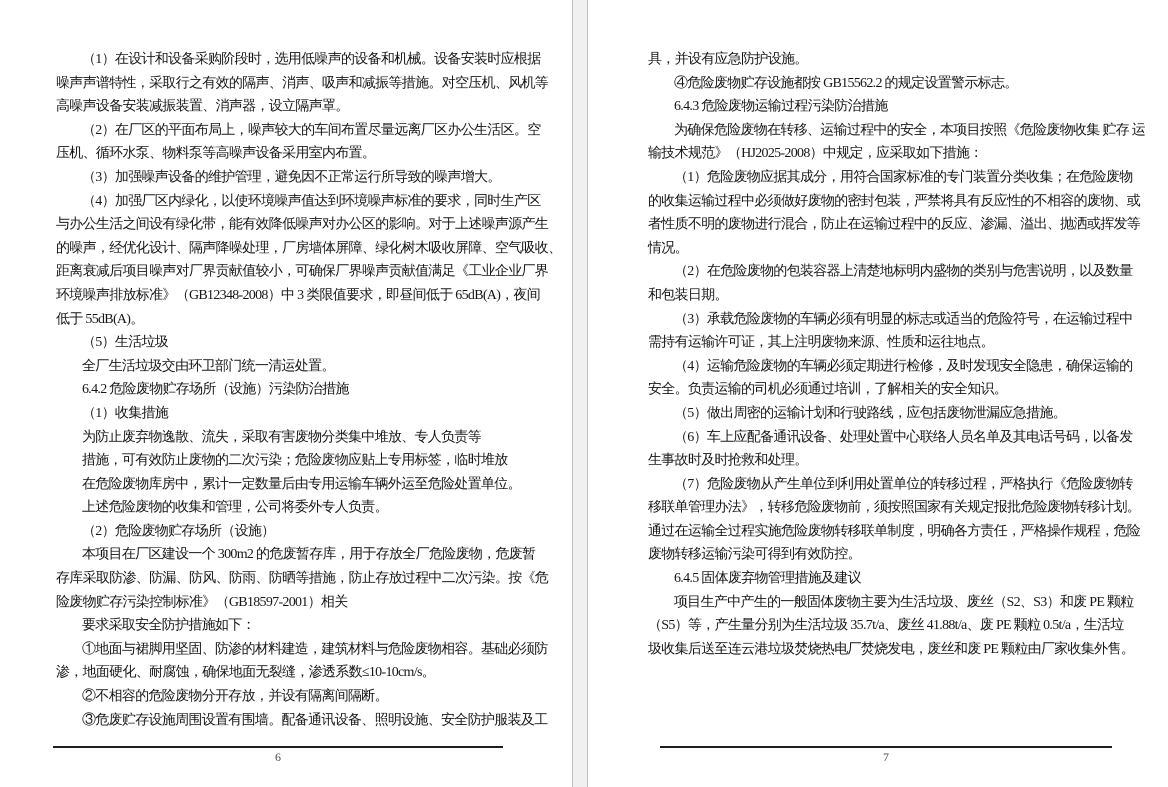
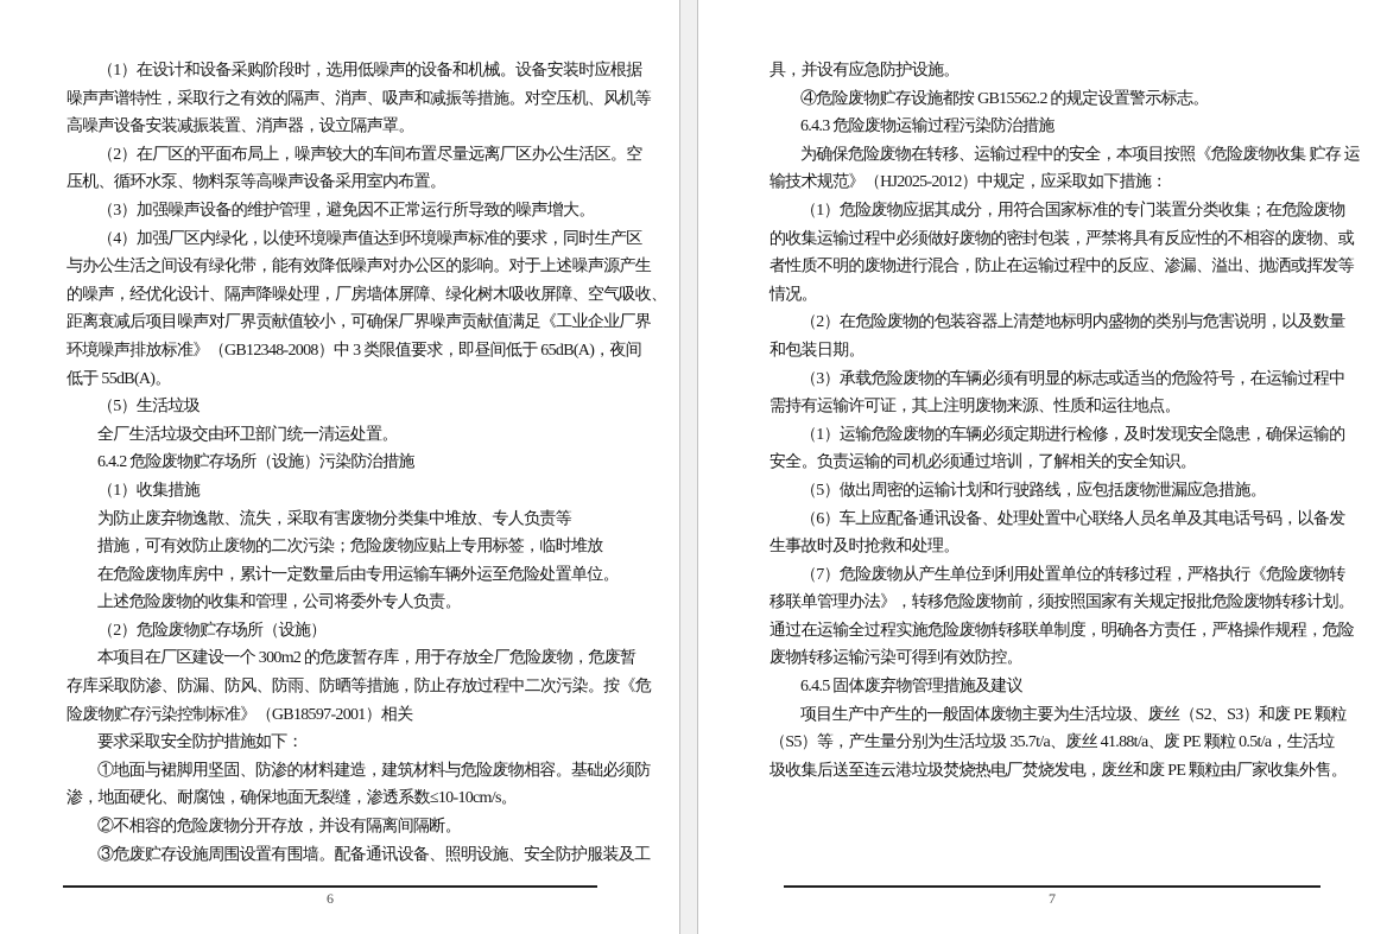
  （1）在设计和设备采购阶段时，选用低噪声的设备和机械。设备安装时应根据
  噪声声谱特性，采取行之有效的隔声、消声、吸声和减振等措施。对空压机、风机等
  高噪声设备安装减振装置、消声器，设立隔声罩。
  （2）在厂区的平面布局上，噪声较大的车间布置尽量远离厂区办公生活区。空
  压机、循环水泵、物料泵等高噪声设备采用室内布置。
  （3）加强噪声设备的维护管理，避免因不正常运行所导致的噪声增大。
  （4）加强厂区内绿化，以使环境噪声值达到环境噪声标准的要求，同时生产区
  与办公生活之间设有绿化带，能有效降低噪声对办公区的影响。对于上述噪声源产生
  的噪声，经优化设计、隔声降噪处理，厂房墙体屏障、绿化树木吸收屏障、空气吸收、
  距离衰减后项目噪声对厂界贡献值较小，可确保厂界噪声贡献值满足《工业企业厂界
  环境噪声排放标准》（GB12348-2008）中 3 类限值要求，即昼间低于 65dB(A)，夜间
  低于 55dB(A)。
  （5）生活垃圾
  全厂生活垃圾交由环卫部门统一清运处置。
  6.4.2 危险废物贮存场所（设施）污染防治措施
  （1）收集措施
  为防止废弃物逸散、流失，采取有害废物分类集中堆放、专人负责等
  措施，可有效防止废物的二次污染；危险废物应贴上专用标签，临时堆放
  在危险废物库房中，累计一定数量后由专用运输车辆外运至危险处置单位。
  上述危险废物的收集和管理，公司将委外专人负责。
  （2）危险废物贮存场所（设施）
  本项目在厂区建设一个 300m2 的危废暂存库，用于存放全厂危险废物，危废暂
  存库采取防渗、防漏、防风、防雨、防晒等措施，防止存放过程中二次污染。按《危
  险废物贮存污染控制标准》（GB18597-2001）相关
  要求采取安全防护措施如下：
  ①地面与裙脚用坚固、防渗的材料建造，建筑材料与危险废物相容。基础必须防
  渗，地面硬化、耐腐蚀，确保地面无裂缝，渗透系数≤10-10cm/s。
  ②不相容的危险废物分开存放，并设有隔离间隔断。
  ③危废贮存设施周围设置有围墙。配备通讯设备、照明设施、安全防护服装及工
  6
  具，并设有应急防护设施。
  ④危险废物贮存设施都按 GB15562.2 的规定设置警示标志。
  6.4.3 危险废物运输过程污染防治措施
  为确保危险废物在转移、运输过程中的安全，本项目按照《危险废物收集 贮存 运
- 输技术规范》（HJ2025-2008）中规定，应采取如下措施：
+ 输技术规范》（HJ2025-2012）中规定，应采取如下措施：
  （1）危险废物应据其成分，用符合国家标准的专门装置分类收集；在危险废物
  的收集运输过程中必须做好废物的密封包装，严禁将具有反应性的不相容的废物、或
  者性质不明的废物进行混合，防止在运输过程中的反应、渗漏、溢出、抛洒或挥发等
  情况。
  （2）在危险废物的包装容器上清楚地标明内盛物的类别与危害说明，以及数量
  和包装日期。
  （3）承载危险废物的车辆必须有明显的标志或适当的危险符号，在运输过程中
  需持有运输许可证，其上注明废物来源、性质和运往地点。
- （4）运输危险废物的车辆必须定期进行检修，及时发现安全隐患，确保运输的
+ （1）运输危险废物的车辆必须定期进行检修，及时发现安全隐患，确保运输的
  安全。负责运输的司机必须通过培训，了解相关的安全知识。
  （5）做出周密的运输计划和行驶路线，应包括废物泄漏应急措施。
  （6）车上应配备通讯设备、处理处置中心联络人员名单及其电话号码，以备发
  生事故时及时抢救和处理。
  （7）危险废物从产生单位到利用处置单位的转移过程，严格执行《危险废物转
  移联单管理办法》，转移危险废物前，须按照国家有关规定报批危险废物转移计划。
  通过在运输全过程实施危险废物转移联单制度，明确各方责任，严格操作规程，危险
  废物转移运输污染可得到有效防控。
  6.4.5 固体废弃物管理措施及建议
  项目生产中产生的一般固体废物主要为生活垃圾、废丝（S2、S3）和废 PE 颗粒
  （S5）等，产生量分别为生活垃圾 35.7t/a、废丝 41.88t/a、废 PE 颗粒 0.5t/a，生活垃
  圾收集后送至连云港垃圾焚烧热电厂焚烧发电，废丝和废 PE 颗粒由厂家收集外售。
  7
